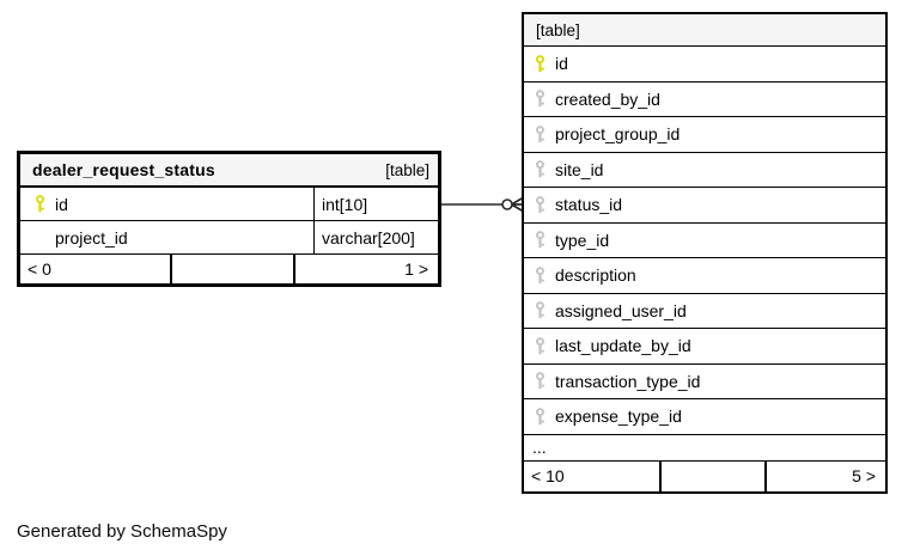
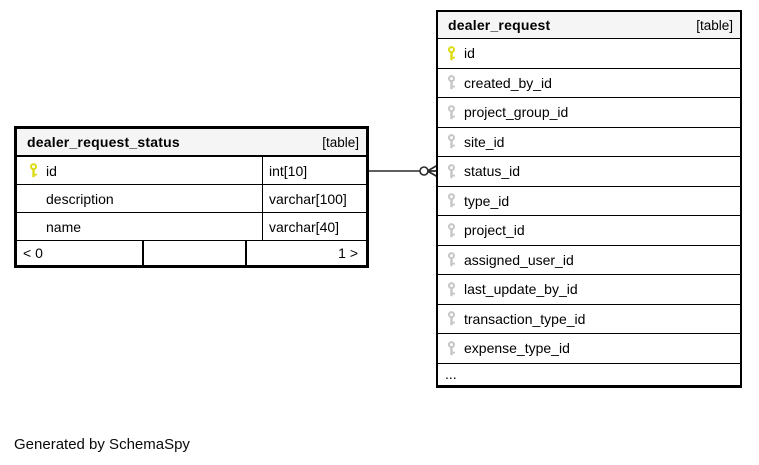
  dealer_request_status
  [table]
  id
  int[10]
- project_id
+ description
- varchar[200]
+ varchar[100]
+ name
+ varchar[40]
  < 0
  1 >
+ dealer_request
  [table]
  id
  created_by_id
  project_group_id
  site_id
  status_id
  type_id
- description
+ project_id
  assigned_user_id
  last_update_by_id
  transaction_type_id
  expense_type_id
  ...
- < 10
- 5 >
  Generated by SchemaSpy
